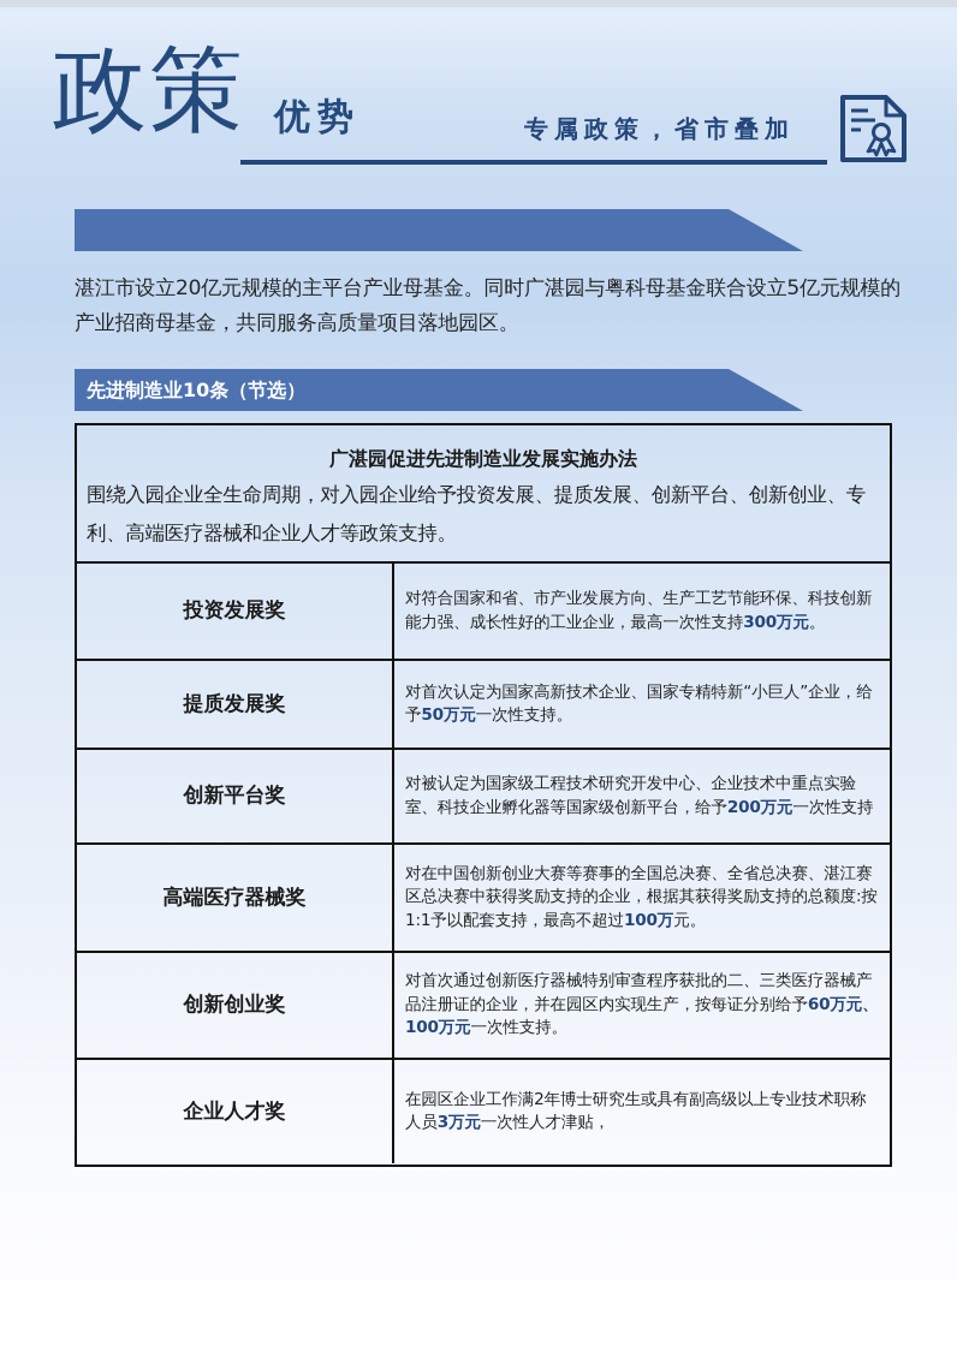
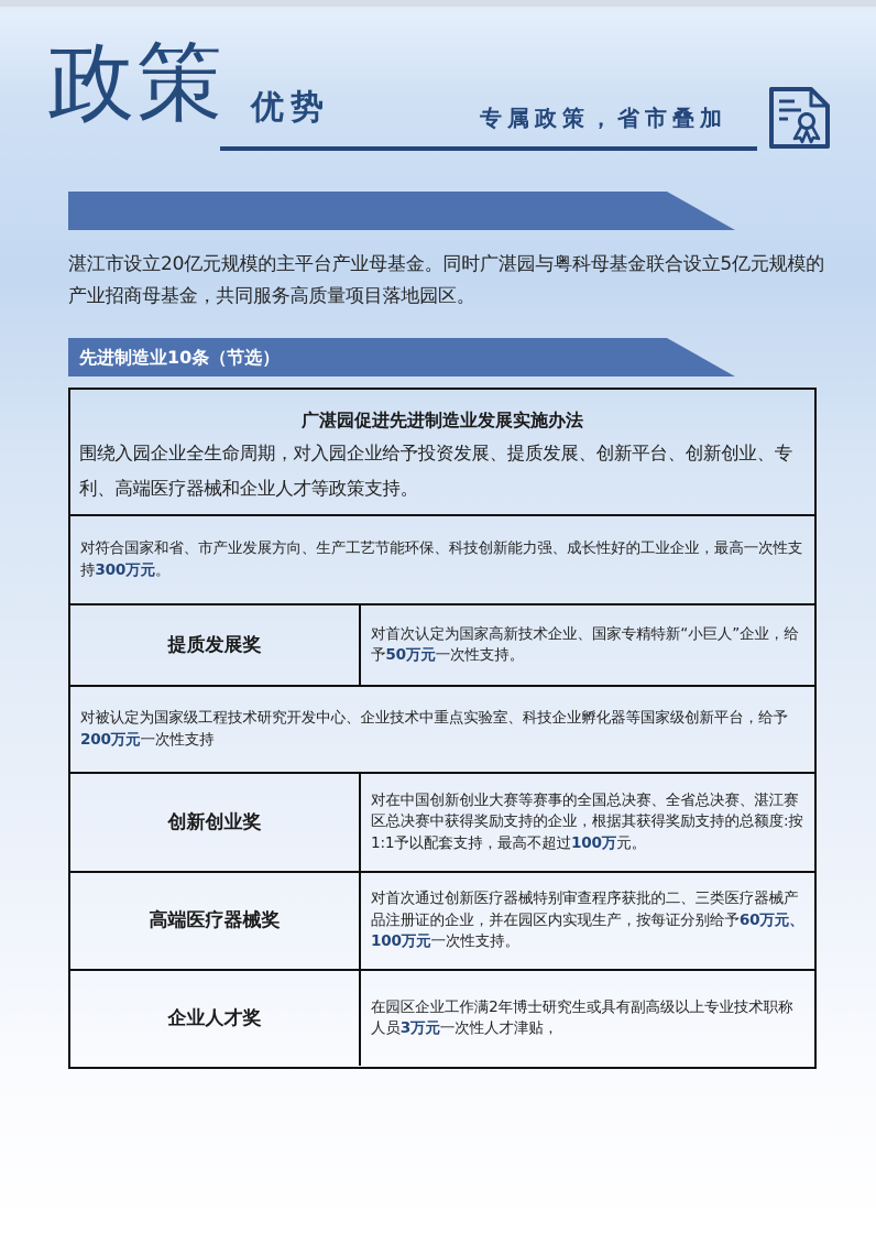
  政策
  优势
  专属政策，省市叠加
  湛江市设立20亿元规模的主平台产业母基金。同时广湛园与粤科母基金联合设立5亿元规模的产业招商母基金，共同服务高质量项目落地园区。
  先进制造业10条（节选）
  广湛园促进先进制造业发展实施办法
  围绕入园企业全生命周期，对入园企业给予投资发展、提质发展、创新平台、创新创业、专利、高端医疗器械和企业人才等政策支持。
- 投资发展奖
  对符合国家和省、市产业发展方向、生产工艺节能环保、科技创新能力强、成长性好的工业企业，最高一次性支持300万元。
  提质发展奖
  对首次认定为国家高新技术企业、国家专精特新“小巨人”企业，给予50万元一次性支持。
- 创新平台奖
  对被认定为国家级工程技术研究开发中心、企业技术中重点实验室、科技企业孵化器等国家级创新平台，给予200万元一次性支持
- 高端医疗器械奖
+ 创新创业奖
  对在中国创新创业大赛等赛事的全国总决赛、全省总决赛、湛江赛区总决赛中获得奖励支持的企业，根据其获得奖励支持的总额度:按1:1予以配套支持，最高不超过100万元。
- 创新创业奖
+ 高端医疗器械奖
  对首次通过创新医疗器械特别审查程序获批的二、三类医疗器械产品注册证的企业，并在园区内实现生产，按每证分别给予60万元、100万元一次性支持。
  企业人才奖
  在园区企业工作满2年博士研究生或具有副高级以上专业技术职称人员3万元一次性人才津贴，
